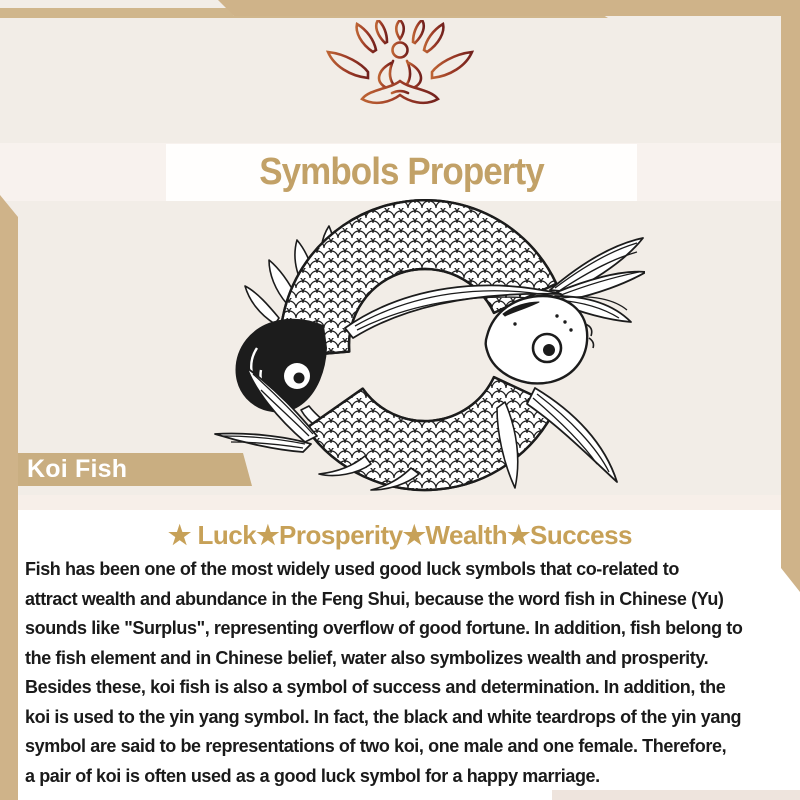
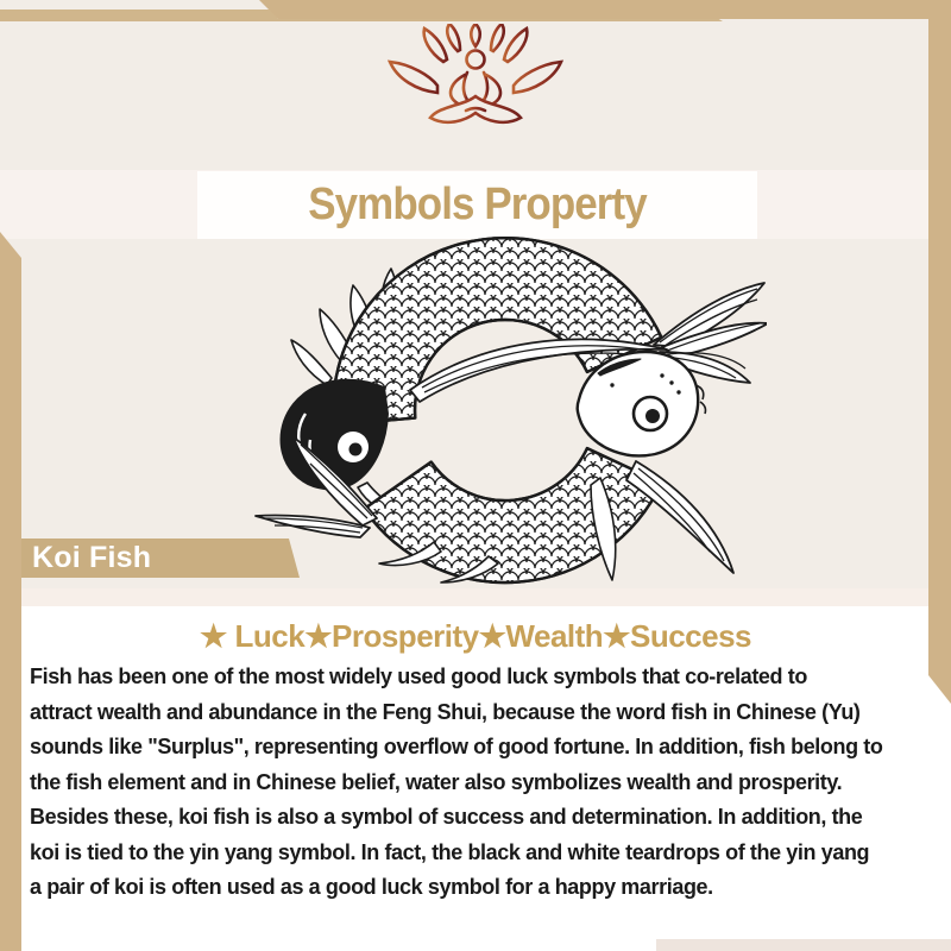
  Symbols Property
  Koi Fish
  ★ Luck★Prosperity★Wealth★Success
  Fish has been one of the most widely used good luck symbols that co-related to
  attract wealth and abundance in the Feng Shui, because the word fish in Chinese (Yu)
  sounds like "Surplus", representing overflow of good fortune. In addition, fish belong to
  the fish element and in Chinese belief, water also symbolizes wealth and prosperity.
  Besides these, koi fish is also a symbol of success and determination. In addition, the
- koi is used to the yin yang symbol. In fact, the black and white teardrops of the yin yang
+ koi is tied to the yin yang symbol. In fact, the black and white teardrops of the yin yang
- symbol are said to be representations of two koi, one male and one female. Therefore,
  a pair of koi is often used as a good luck symbol for a happy marriage.
